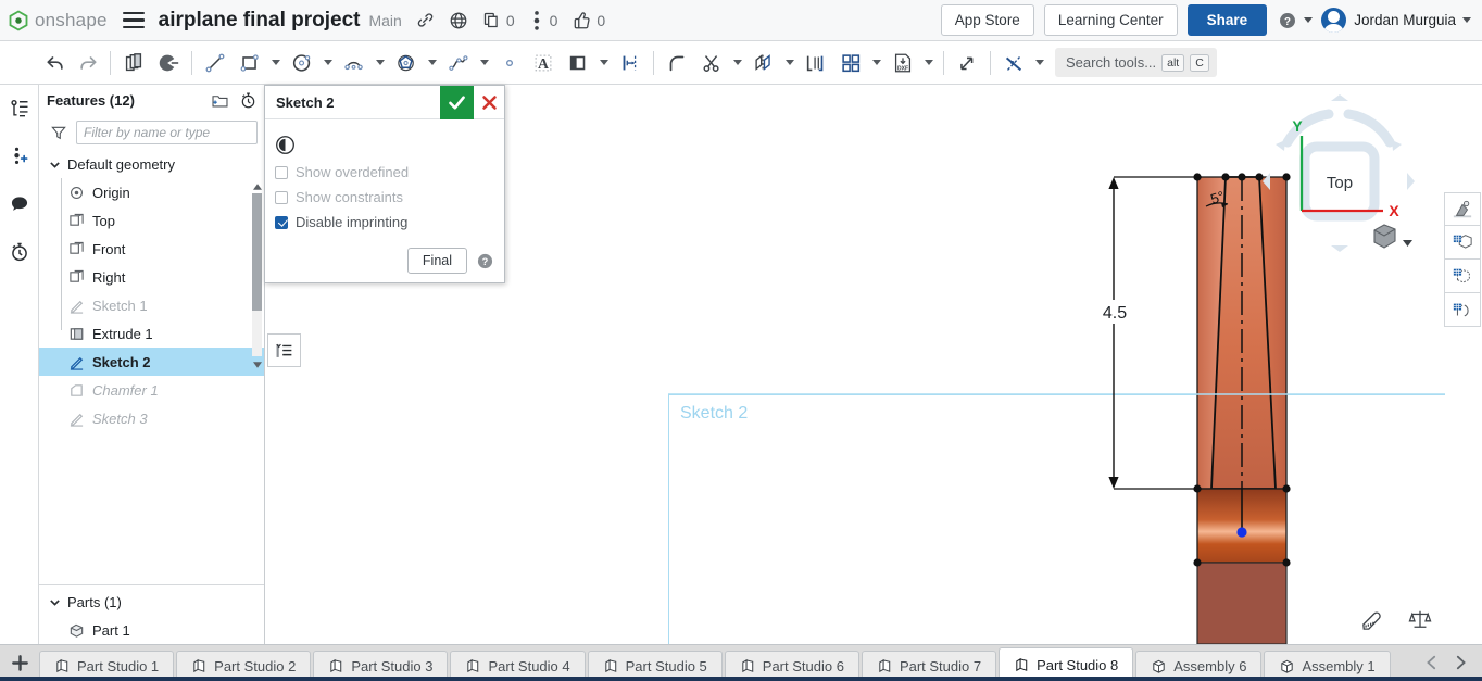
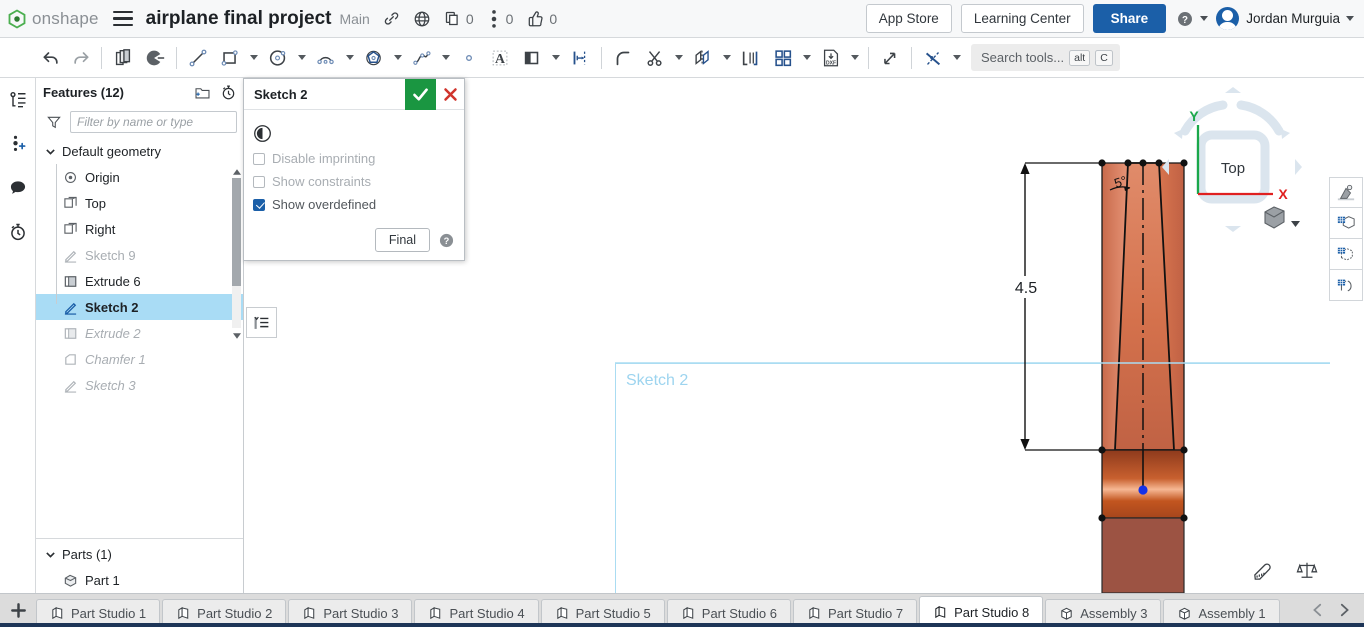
  onshape
  airplane final project
  Main
  0
  0
  0
  App Store
  Learning Center
  Share
  ?
  Jordan Murguia
  A
  Search tools...
  alt
  C
  Features (12)
  Filter by name or type
  Default geometry
  Origin
  Top
- Front
  Right
- Sketch 1
+ Sketch 9
- Extrude 1
+ Extrude 6
  Sketch 2
+ Extrude 2
  Chamfer 1
  Sketch 3
  Parts (1)
  Part 1
  Sketch 2
  4.5
  Top
  Y
  X
  Sketch 2
- Show overdefined
+ Disable imprinting
  Show constraints
- Disable imprinting
+ Show overdefined
  Final
  ?
  Part Studio 1
  Part Studio 2
  Part Studio 3
  Part Studio 4
  Part Studio 5
  Part Studio 6
  Part Studio 7
  Part Studio 8
- Assembly 6
+ Assembly 3
  Assembly 1
